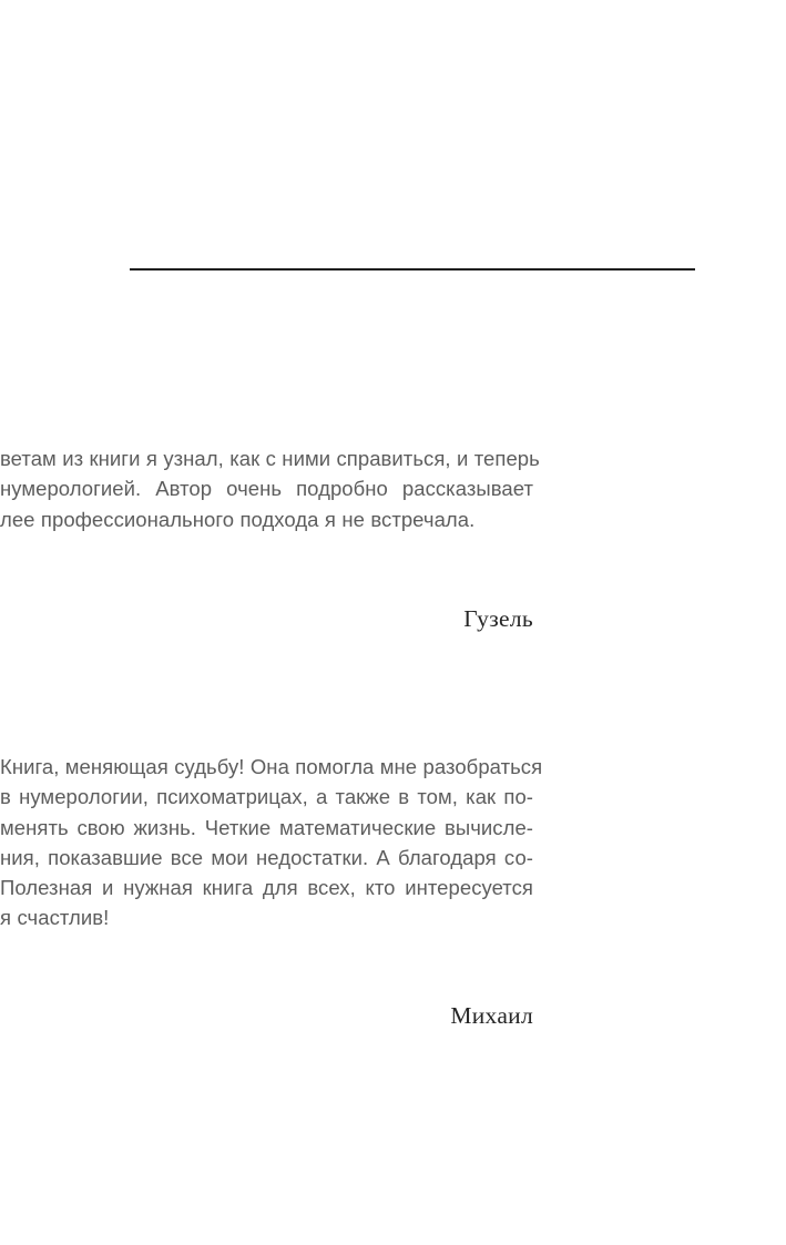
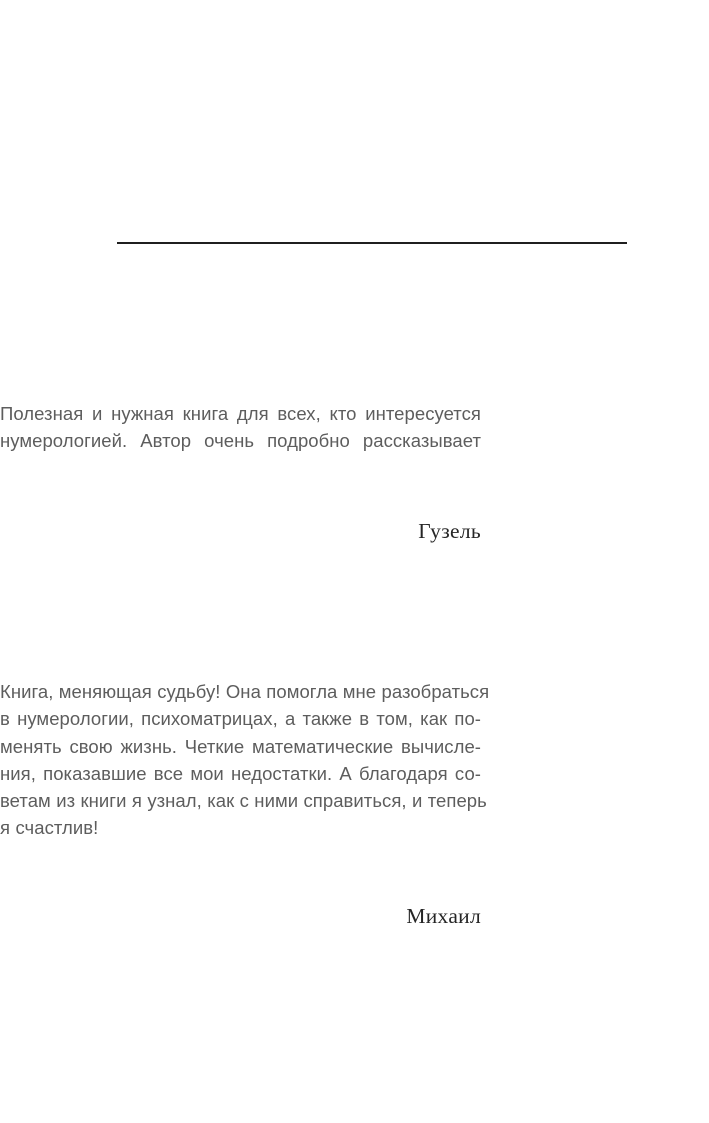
- ветам из книги я узнал, как с ними справиться, и теперь
+ Полезная и нужная книга для всех, кто интересуется
  нумерологией. Автор очень подробно рассказывает
- лее профессионального подхода я не встречала.
  Гузель
  Книга, меняющая судьбу! Она помогла мне разобраться
  в нумерологии, психоматрицах, а также в том, как по-
  менять свою жизнь. Четкие математические вычисле-
  ния, показавшие все мои недостатки. А благодаря со-
- Полезная и нужная книга для всех, кто интересуется
+ ветам из книги я узнал, как с ними справиться, и теперь
  я счастлив!
  Михаил
